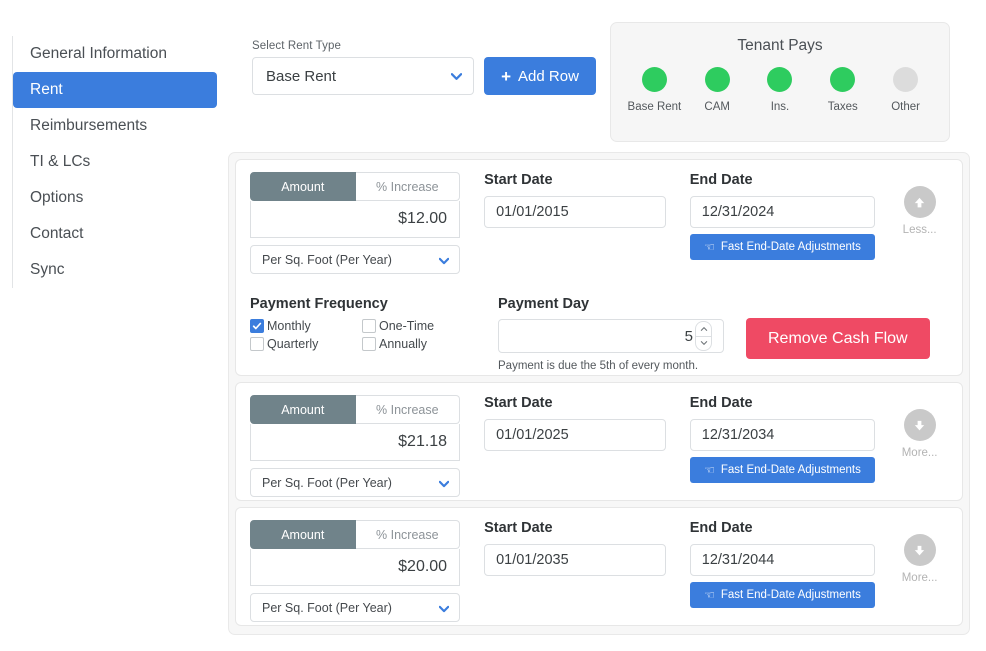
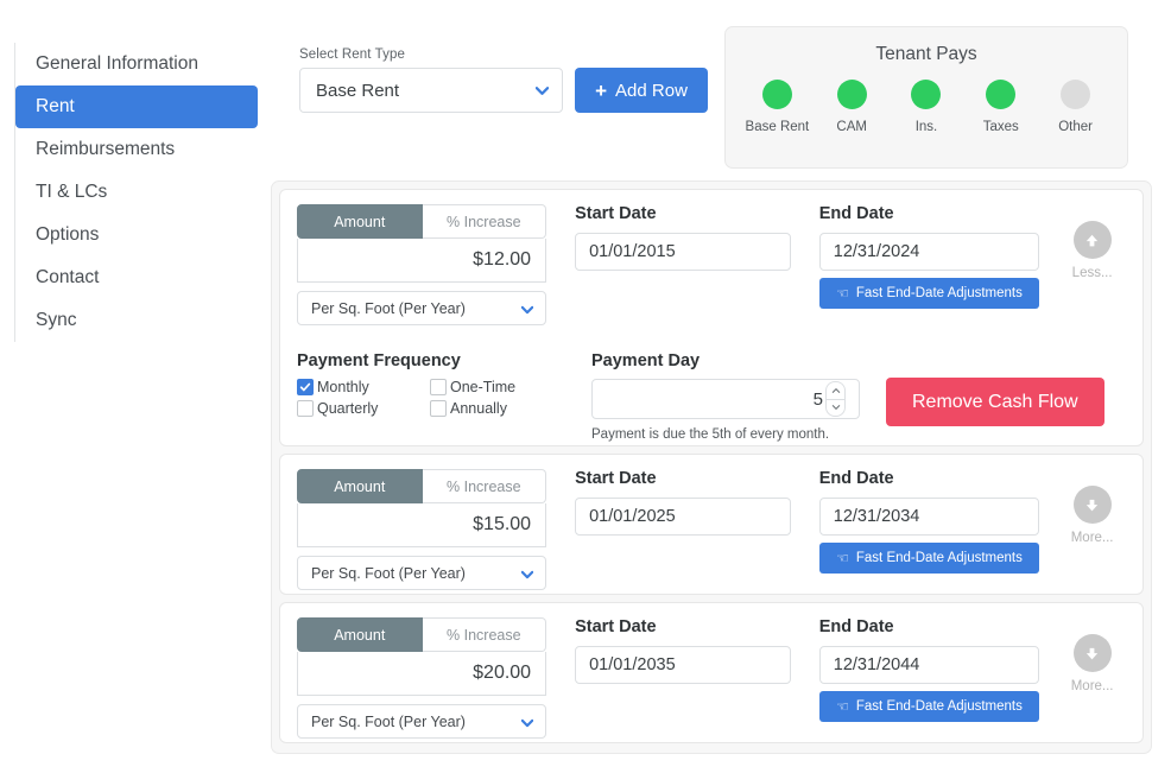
  General Information
  Rent
  Reimbursements
  TI & LCs
  Options
  Contact
  Sync
  Select Rent Type
  Base Rent
  +
  Add Row
  Tenant Pays
  Base Rent
  CAM
  Ins.
  Taxes
  Other
  Amount
  % Increase
  $12.00
  Per Sq. Foot (Per Year)
  Start Date
  01/01/2015
  End Date
  12/31/2024
  ☜
  Fast End-Date Adjustments
  Less...
  Payment Frequency
  Monthly
  One-Time
  Quarterly
  Annually
  Payment Day
  5
  Payment is due the 5th of every month.
  Remove Cash Flow
  Amount
  % Increase
- $21.18
+ $15.00
  Per Sq. Foot (Per Year)
  Start Date
  01/01/2025
  End Date
  12/31/2034
  ☜
  Fast End-Date Adjustments
  More...
  Amount
  % Increase
  $20.00
  Per Sq. Foot (Per Year)
  Start Date
  01/01/2035
  End Date
  12/31/2044
  ☜
  Fast End-Date Adjustments
  More...
